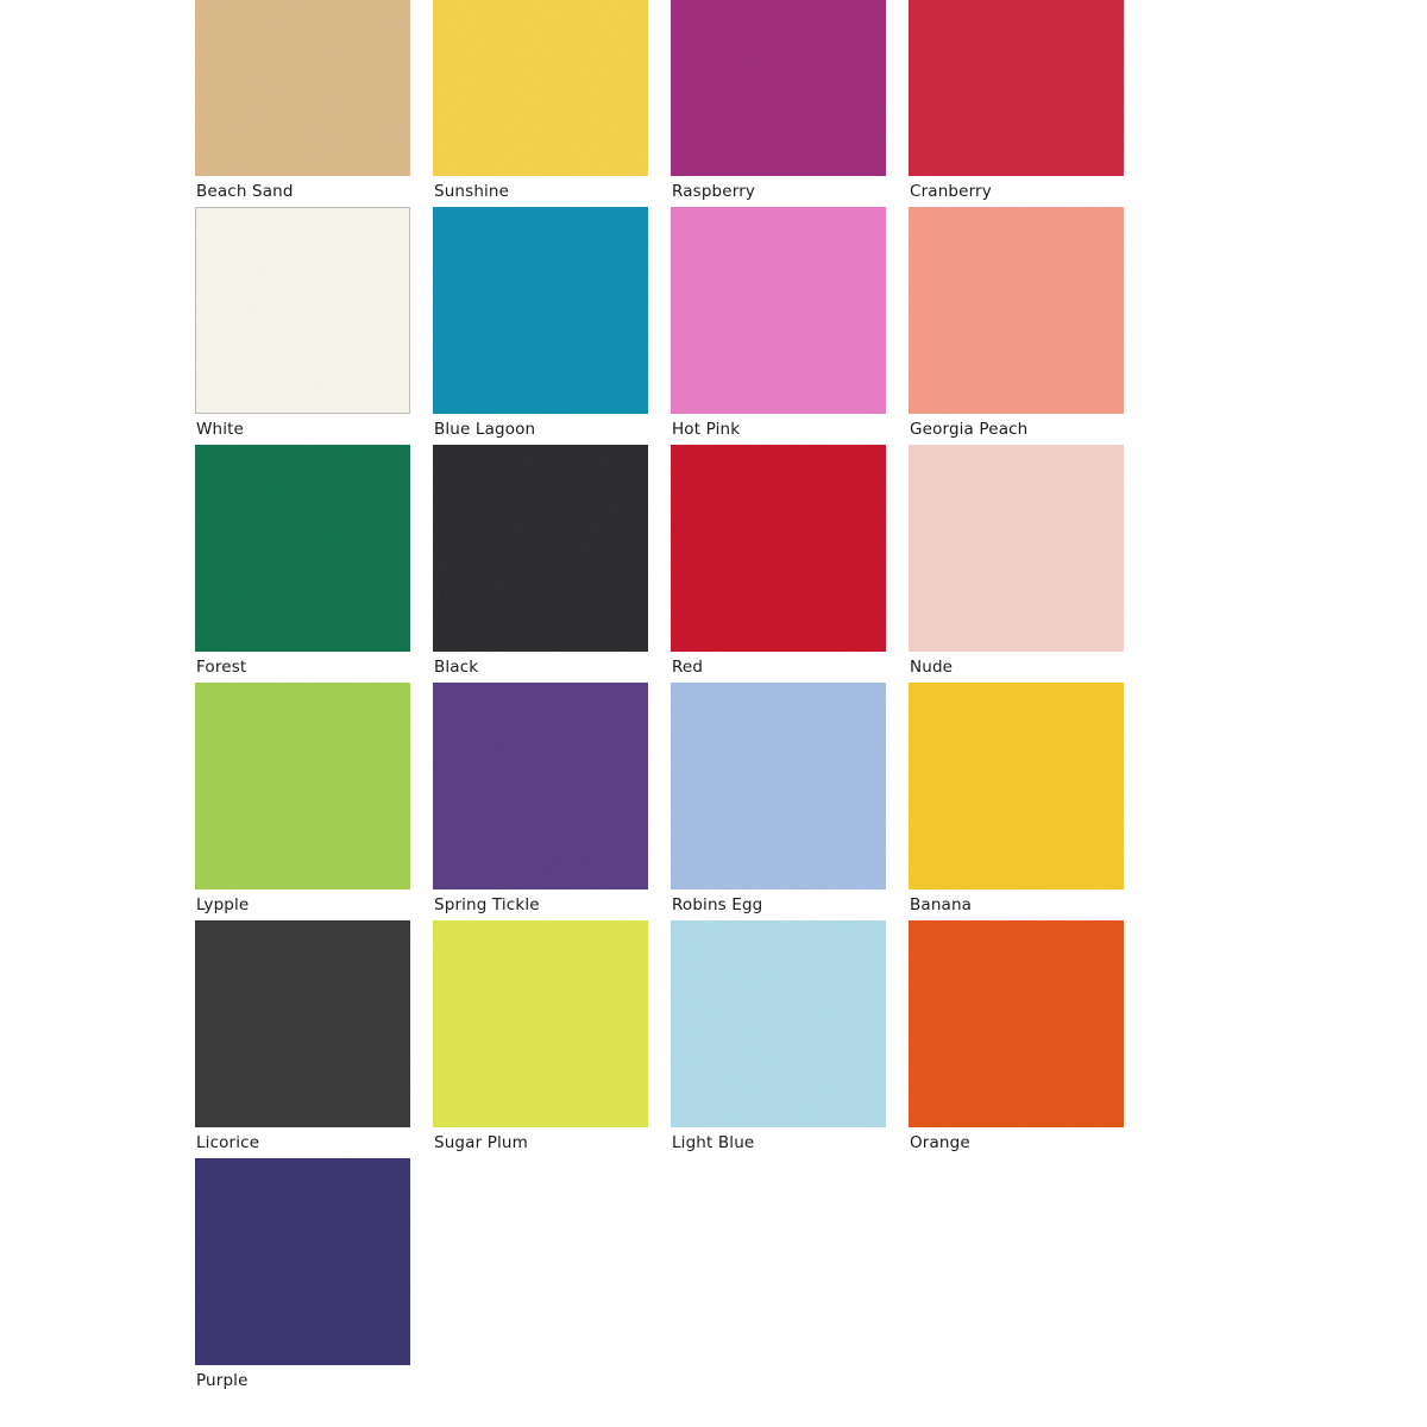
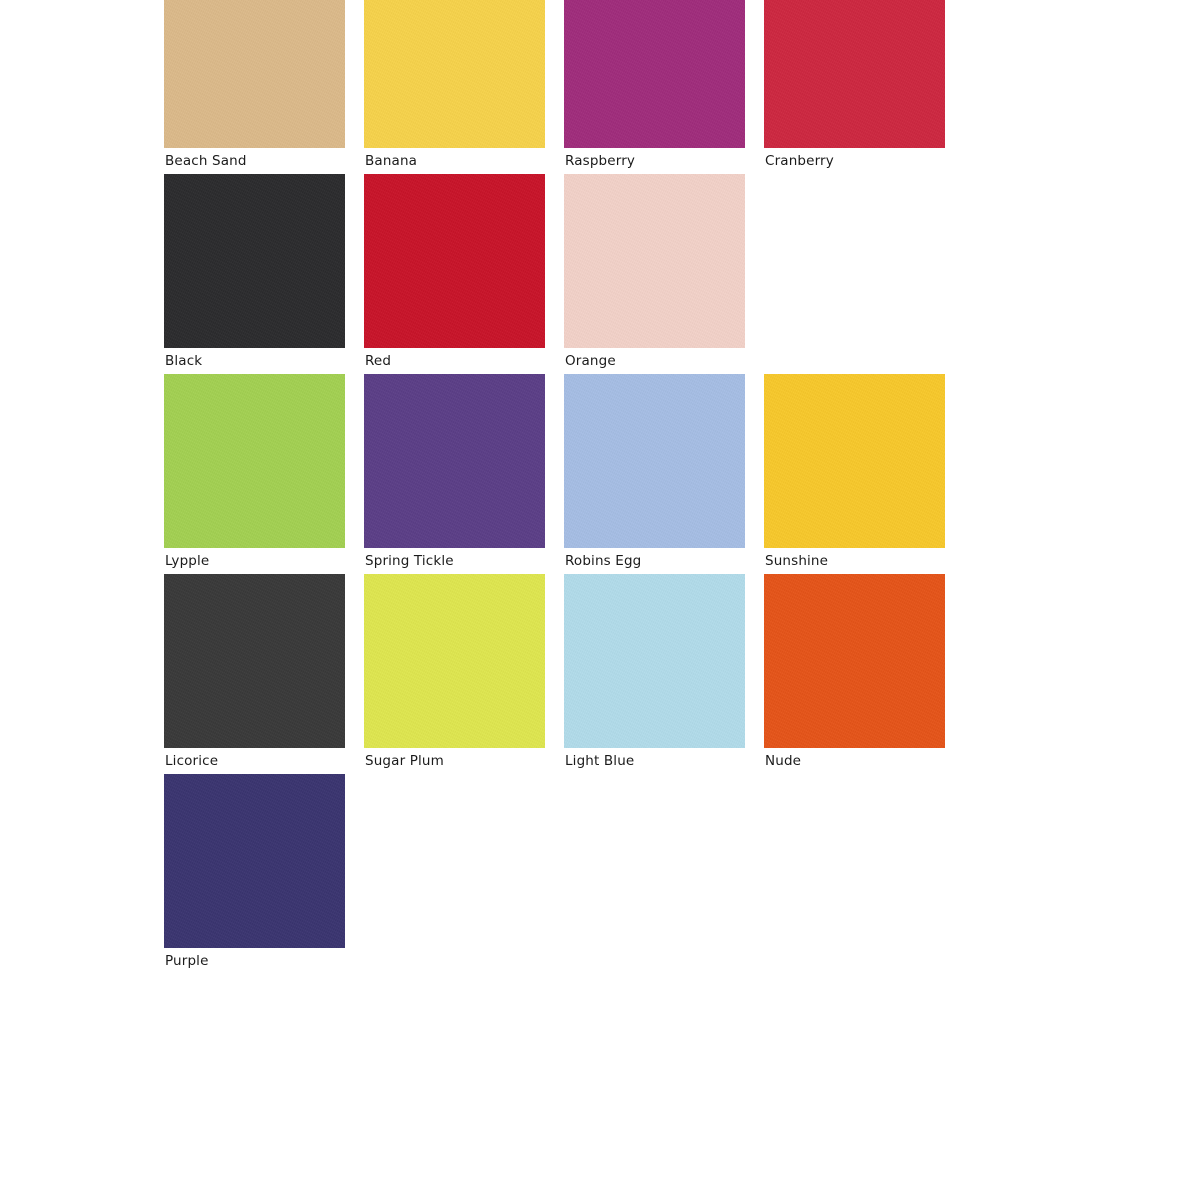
  Beach Sand
- Sunshine
+ Banana
  Raspberry
  Cranberry
- White
- Blue Lagoon
- Hot Pink
- Georgia Peach
- Forest
  Black
  Red
- Nude
+ Orange
  Lypple
  Spring Tickle
  Robins Egg
- Banana
+ Sunshine
  Licorice
  Sugar Plum
  Light Blue
- Orange
+ Nude
  Purple
